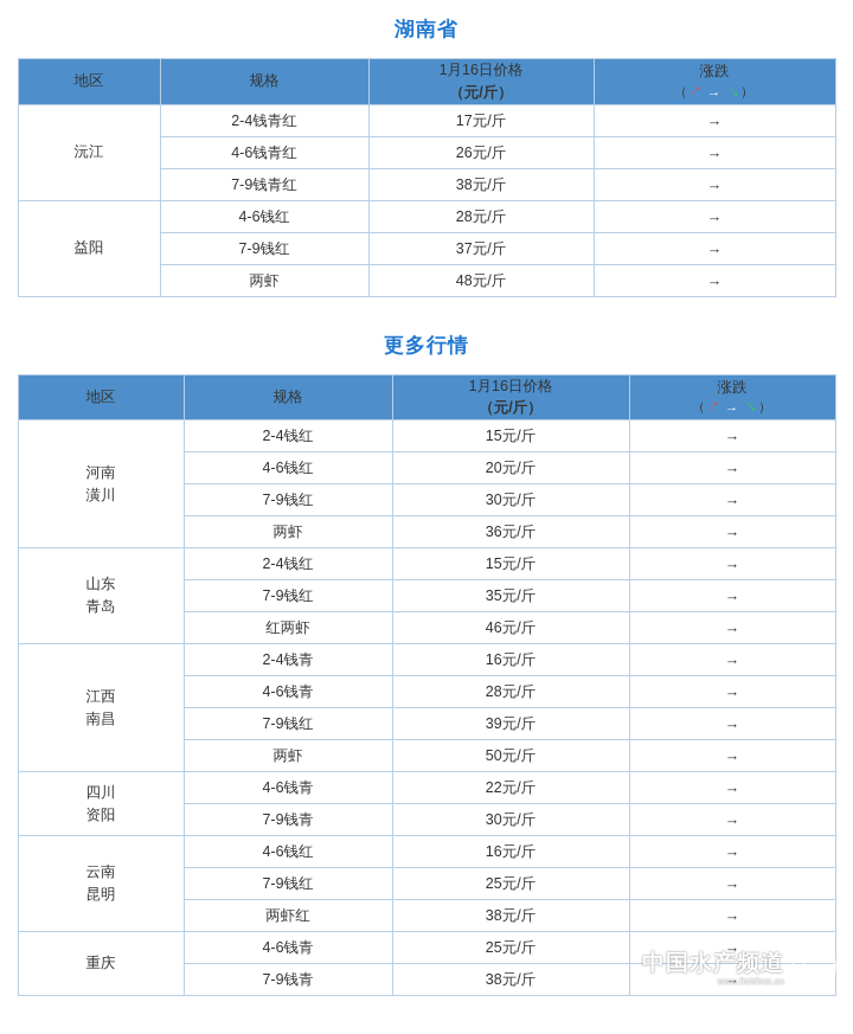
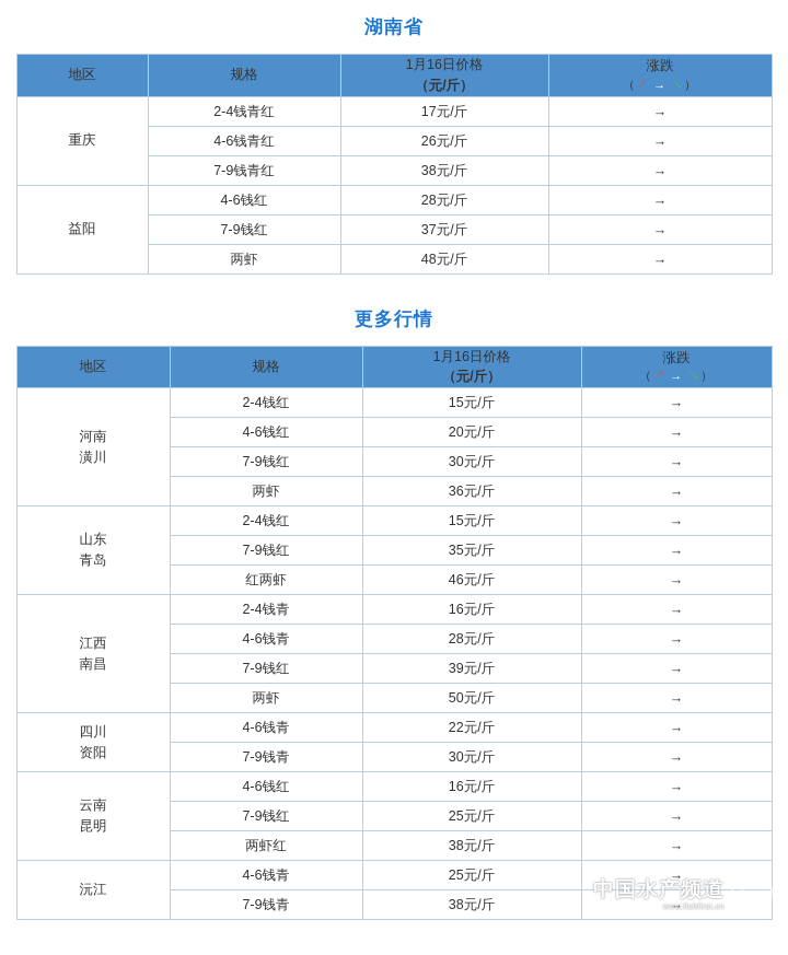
  湖南省
  地区	规格	1月16日价格 （元/斤）	涨跌 （↗ → ↘）
- 沅江	2-4钱青红	17元/斤	→
+ 重庆	2-4钱青红	17元/斤	→
  4-6钱青红	26元/斤	→
  7-9钱青红	38元/斤	→
  益阳	4-6钱红	28元/斤	→
  7-9钱红	37元/斤	→
  两虾	48元/斤	→
  更多行情
  地区	规格	1月16日价格 （元/斤）	涨跌 （↗ → ↘）
  河南潢川	2-4钱红	15元/斤	→
  4-6钱红	20元/斤	→
  7-9钱红	30元/斤	→
  两虾	36元/斤	→
  山东青岛	2-4钱红	15元/斤	→
  7-9钱红	35元/斤	→
  红两虾	46元/斤	→
  江西南昌	2-4钱青	16元/斤	→
  4-6钱青	28元/斤	→
  7-9钱红	39元/斤	→
  两虾	50元/斤	→
  四川资阳	4-6钱青	22元/斤	→
  7-9钱青	30元/斤	→
  云南昆明	4-6钱红	16元/斤	→
  7-9钱红	25元/斤	→
  两虾红	38元/斤	→
- 重庆	4-6钱青	25元/斤	→
+ 沅江	4-6钱青	25元/斤	→
  7-9钱青	38元/斤	→
  中国水产频道
